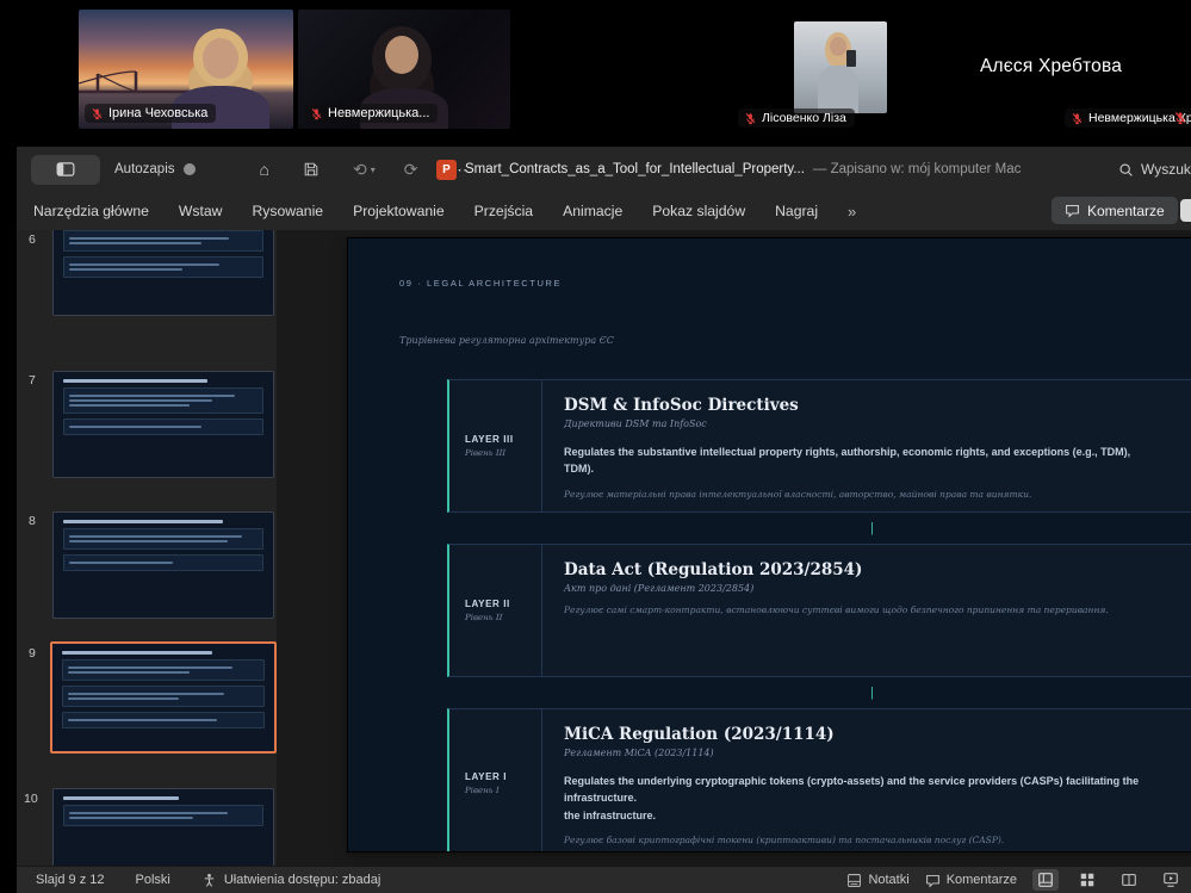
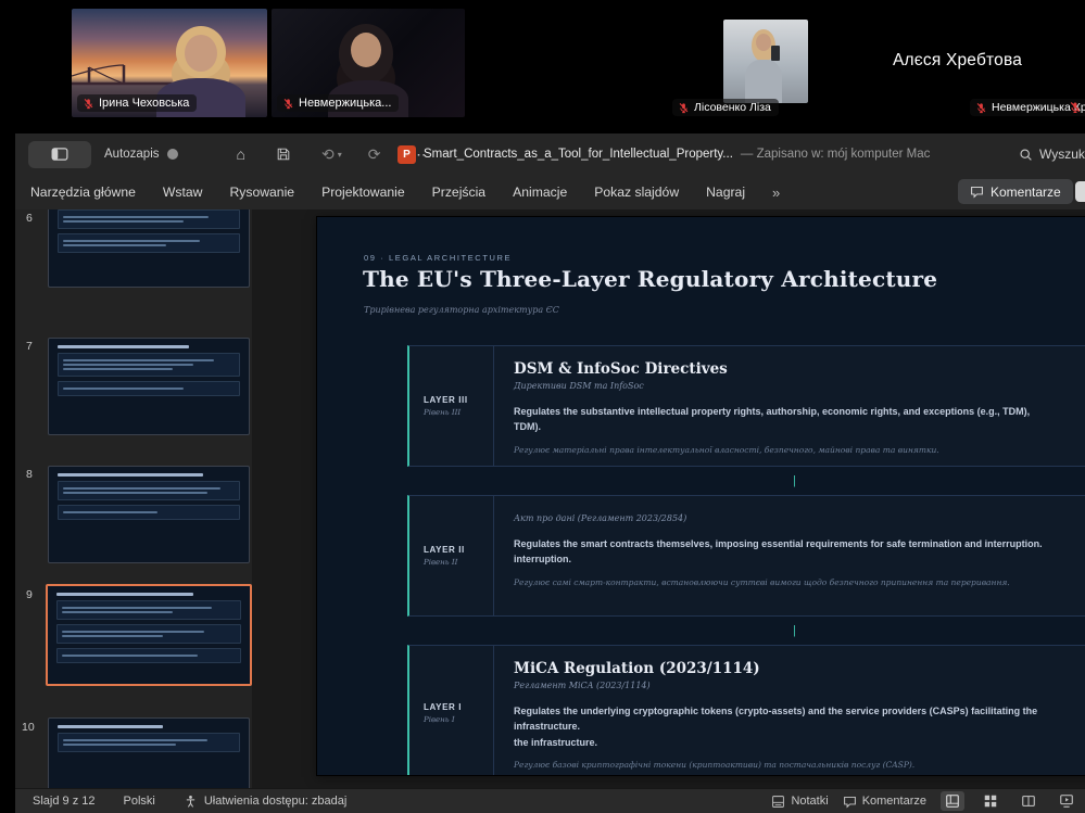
  Ірина Чеховська
  Невмержицька...
  Лісовенко Ліза
  Алєся Хребтова
  Невмержицька Кр
  Autozapis
  ⌂
  ⟲
  ▾
  ⟳
  ⋯
  P
  Smart_Contracts_as_a_Tool_for_Intellectual_Property...
  — Zapisano w: mój komputer Mac
  Wyszuk
  Narzędzia główne
  Wstaw
  Rysowanie
  Projektowanie
  Przejścia
  Animacje
  Pokaz slajdów
  Nagraj
  »
  Komentarze
  6
  7
  8
  9
  10
  09 · LEGAL ARCHITECTURE
+ The EU's Three-Layer Regulatory Architecture
  Трирівнева регуляторна архітектура ЄС
  LAYER III
  Рівень III
  DSM & InfoSoc Directives
  Директиви DSM та InfoSoc
  Regulates the substantive intellectual property rights, authorship, economic rights, and exceptions (e.g., TDM),
  TDM).
- Регулює матеріальні права інтелектуальної власності, авторство, майнові права та винятки.
+ Регулює матеріальні права інтелектуальної власності, безпечного, майнові права та винятки.
  |
  LAYER II
  Рівень II
- Data Act (Regulation 2023/2854)
  Акт про дані (Регламент 2023/2854)
+ Regulates the smart contracts themselves, imposing essential requirements for safe termination and interruption.
+ interruption.
  Регулює самі смарт-контракти, встановлюючи суттєві вимоги щодо безпечного припинення та переривання.
  |
  LAYER I
  Рівень I
  MiCA Regulation (2023/1114)
  Регламент MiCA (2023/1114)
  Regulates the underlying cryptographic tokens (crypto-assets) and the service providers (CASPs) facilitating the infrastructure.
  the infrastructure.
  Регулює базові криптографічні токени (криптоактиви) та постачальників послуг (CASP).
  Slajd 9 z 12
  Polski
  Ułatwienia dostępu: zbadaj
  Notatki
  Komentarze
